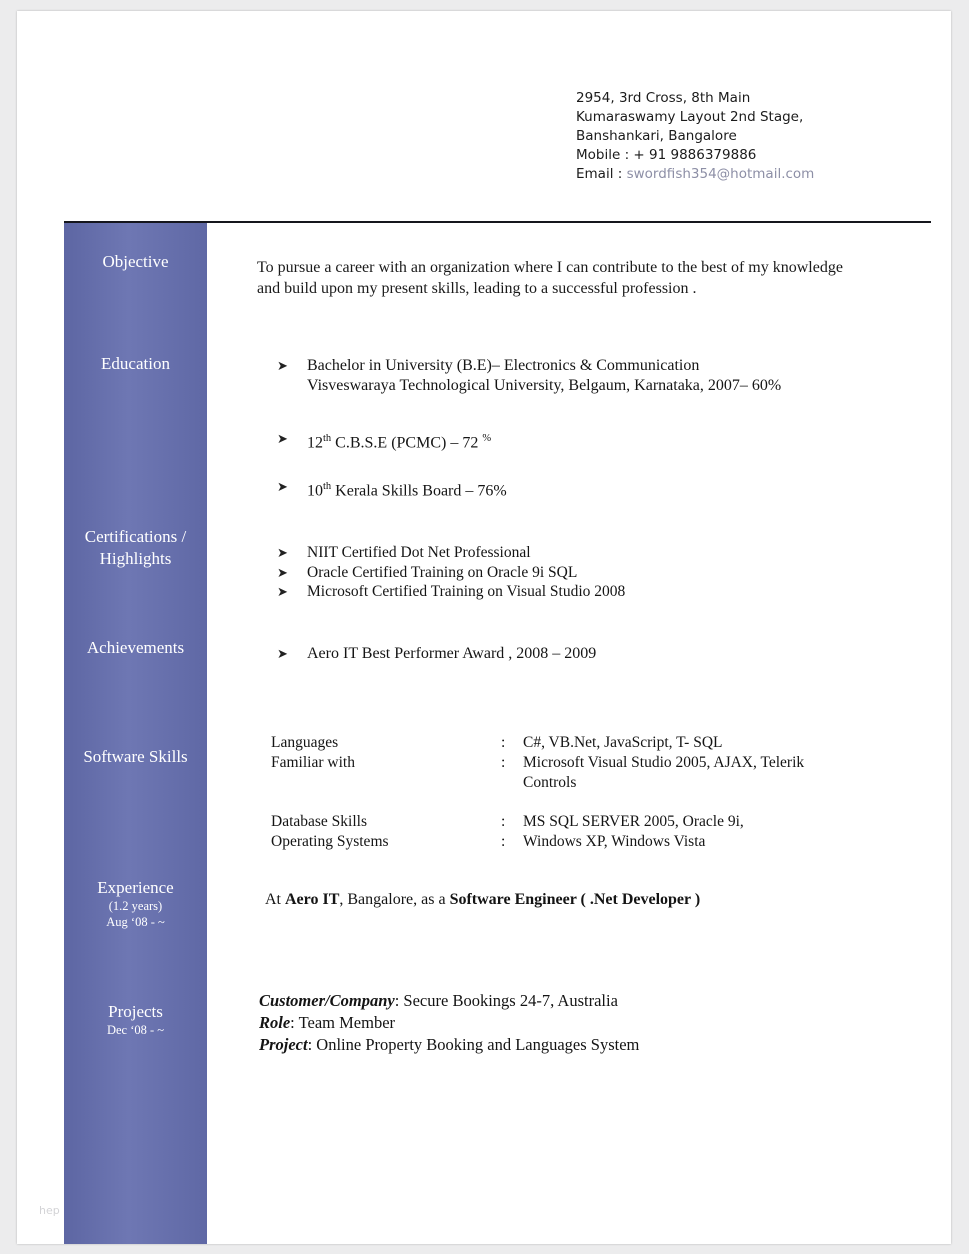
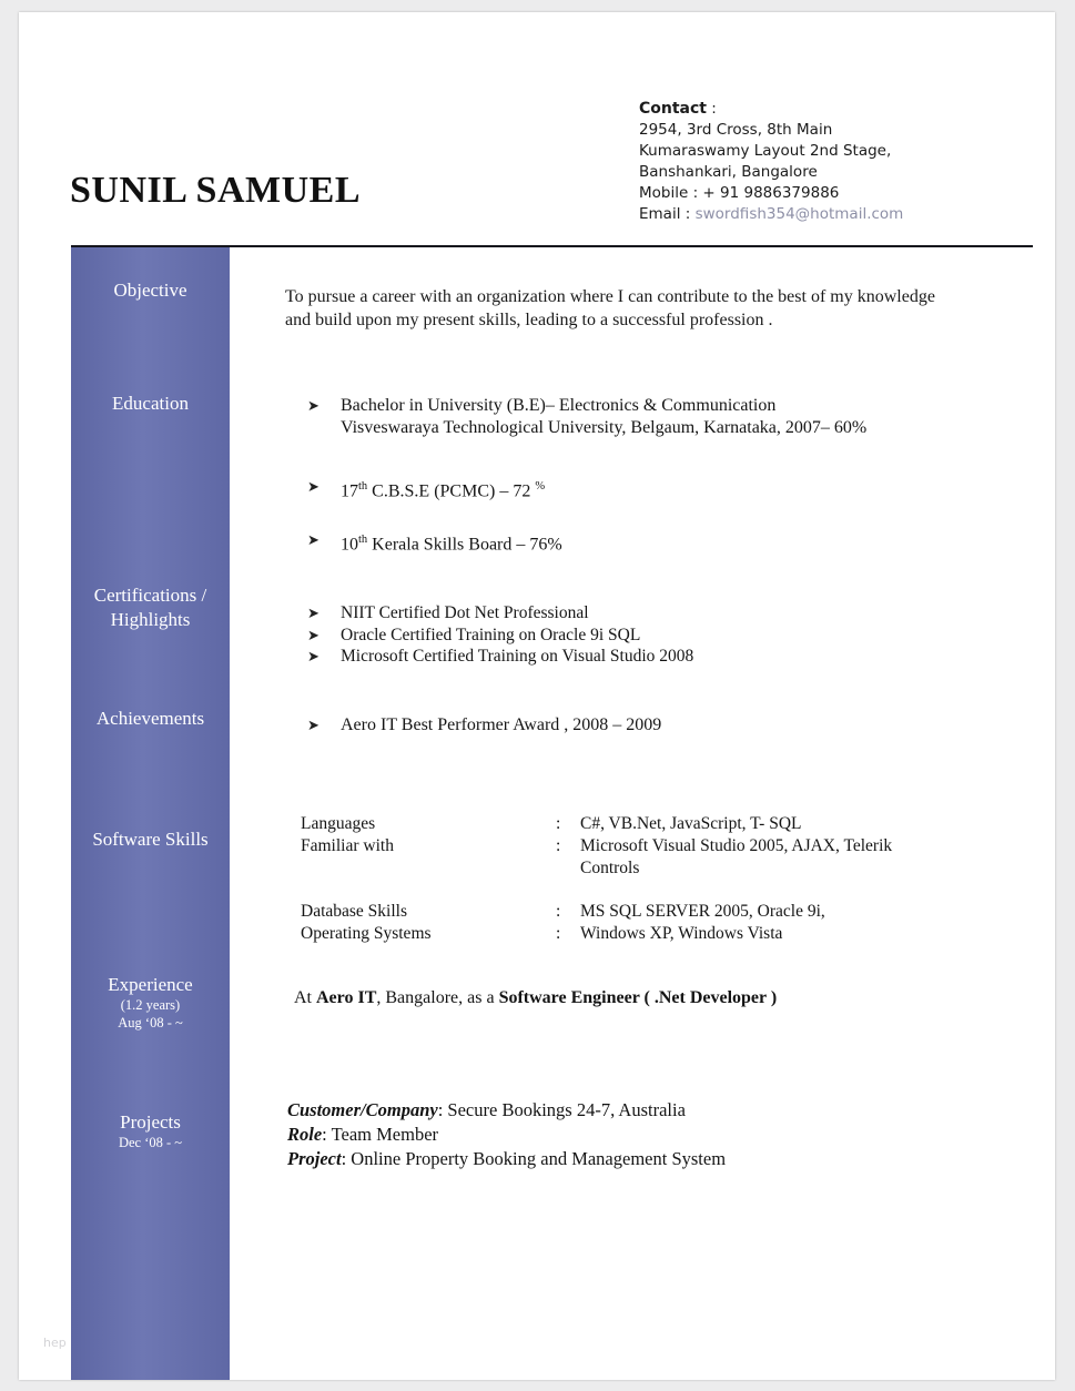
+ Contact :
  2954, 3rd Cross, 8th Main
  Kumaraswamy Layout 2nd Stage,
  Banshankari, Bangalore
  Mobile : + 91 9886379886
  Email : swordfish354@hotmail.com
+ SUNIL SAMUEL
  Objective
  Education
  Certifications /
  Highlights
  Achievements
  Software Skills
  Experience
  (1.2 years)
  Aug ‘08 - ~
  Projects
  Dec ‘08 - ~
  To pursue a career with an organization where I can contribute to the best of my knowledge and build upon my present skills, leading to a successful profession .
  ➤
  Bachelor in University (B.E)– Electronics & Communication
  Visveswaraya Technological University, Belgaum, Karnataka, 2007– 60%
  ➤
- 12th C.B.S.E (PCMC) – 72 %
+ 17th C.B.S.E (PCMC) – 72 %
  ➤
  10th Kerala Skills Board – 76%
  ➤
  NIIT Certified Dot Net Professional
  ➤
  Oracle Certified Training on Oracle 9i SQL
  ➤
  Microsoft Certified Training on Visual Studio 2008
  ➤
  Aero IT Best Performer Award , 2008 – 2009
  Languages
  :
  C#, VB.Net, JavaScript, T- SQL
  Familiar with
  :
  Microsoft Visual Studio 2005, AJAX, Telerik
  Controls
  Database Skills
  :
  MS SQL SERVER 2005, Oracle 9i,
  Operating Systems
  :
  Windows XP, Windows Vista
  At Aero IT, Bangalore, as a Software Engineer ( .Net Developer )
  Customer/Company: Secure Bookings 24-7, Australia
  Role: Team Member
- Project: Online Property Booking and Languages System
+ Project: Online Property Booking and Management System
  hep
